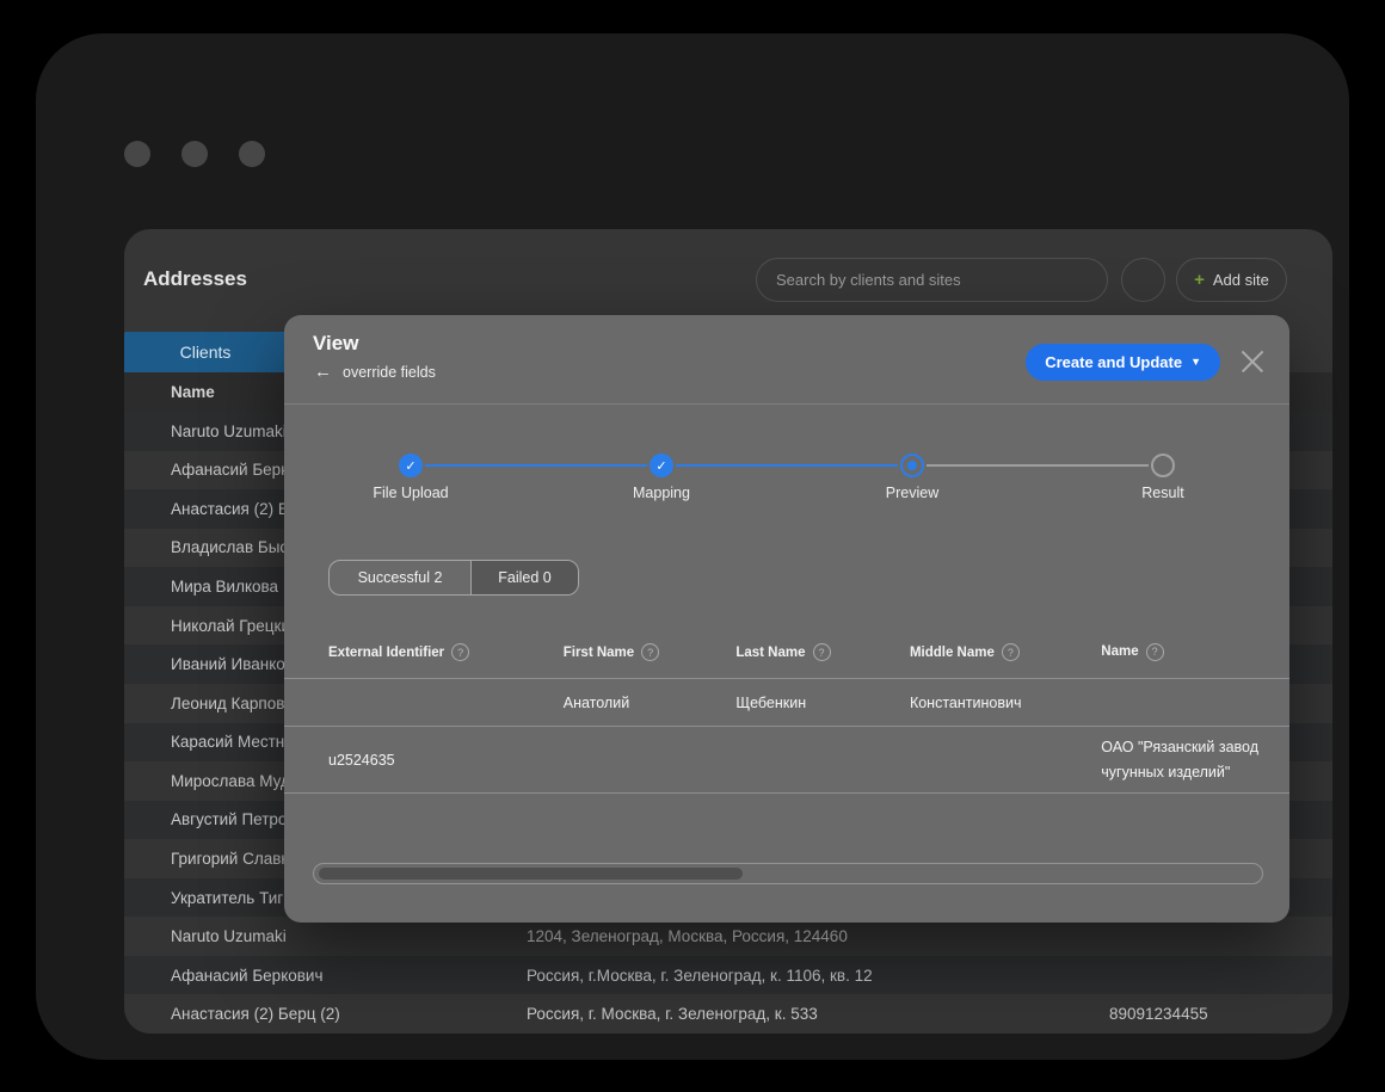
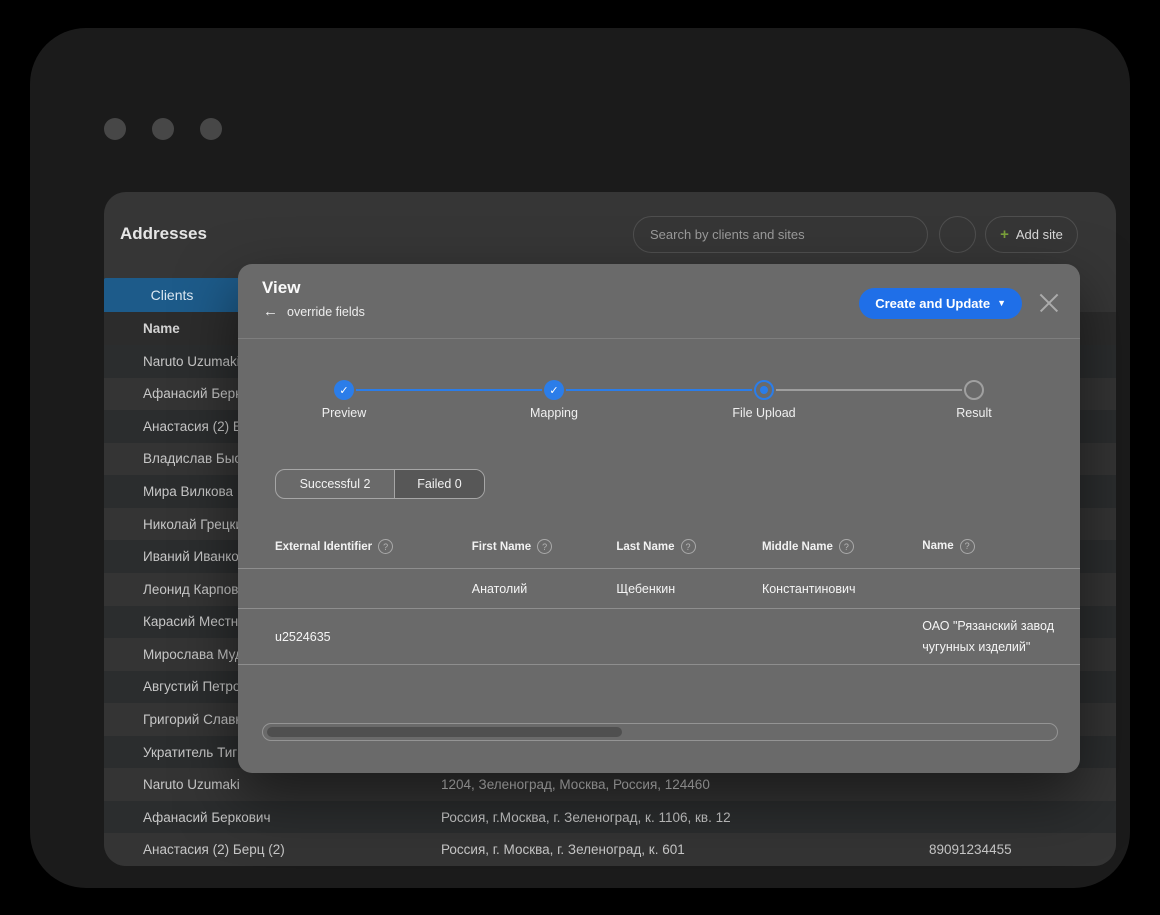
  Addresses
  Search by clients and sites
  +
  Add site
  Clients
  Name
  Naruto Uzumak
  Афанасий Бер
  Анастасия (2)
  Владислав Бы
  Мира Вилкова
  Николай Грецк
  Иваний Иванко
  Леонид Карпов
  Карасий Местн
  Мирослава Му
  Августий Петро
  Григорий Слав
  Укратитель Тиг
  Naruto Uzumaki
  1204, Зеленоград, Москва, Россия, 124460
  Афанасий Беркович
  Россия, г.Москва, г. Зеленоград, к. 1106, кв. 12
  Анастасия (2) Берц (2)
- Россия, г. Москва, г. Зеленоград, к. 533
+ Россия, г. Москва, г. Зеленоград, к. 601
  89091234455
  View
  ←
  override fields
  Create and Update
  ▼
  ✓
  ✓
- File Upload
+ Preview
  Mapping
- Preview
+ File Upload
  Result
  Successful 2
  Failed 0
  External Identifier
  ?
  First Name
  ?
  Last Name
  ?
  Middle Name
  ?
  Name
  ?
  Анатолий
  Щебенкин
  Константинович
  u2524635
  ОАО "Рязанский завод чугунных изделий"
